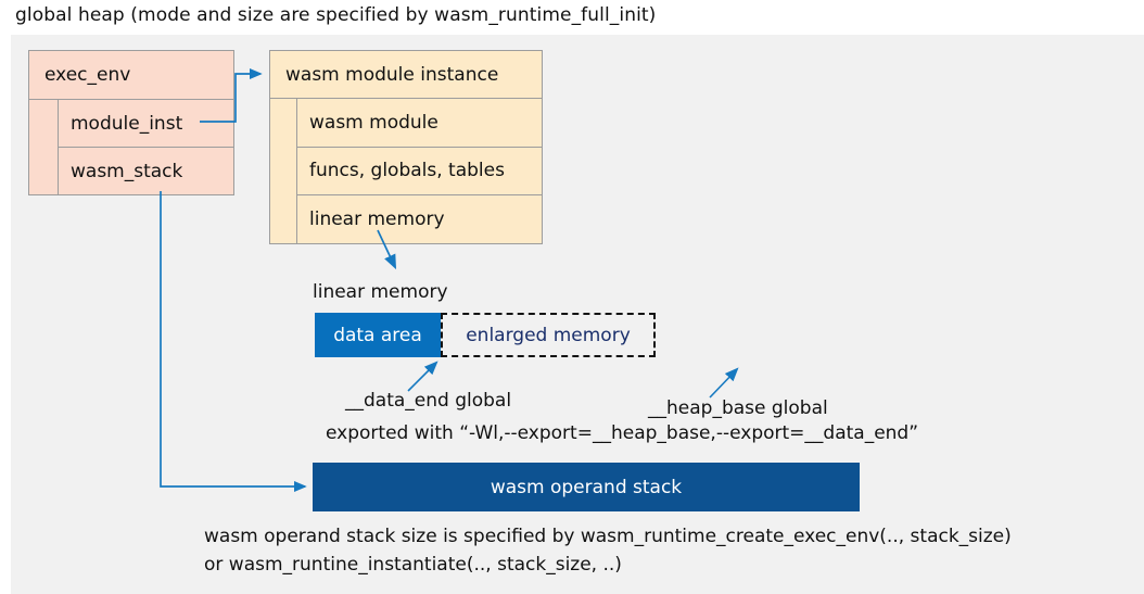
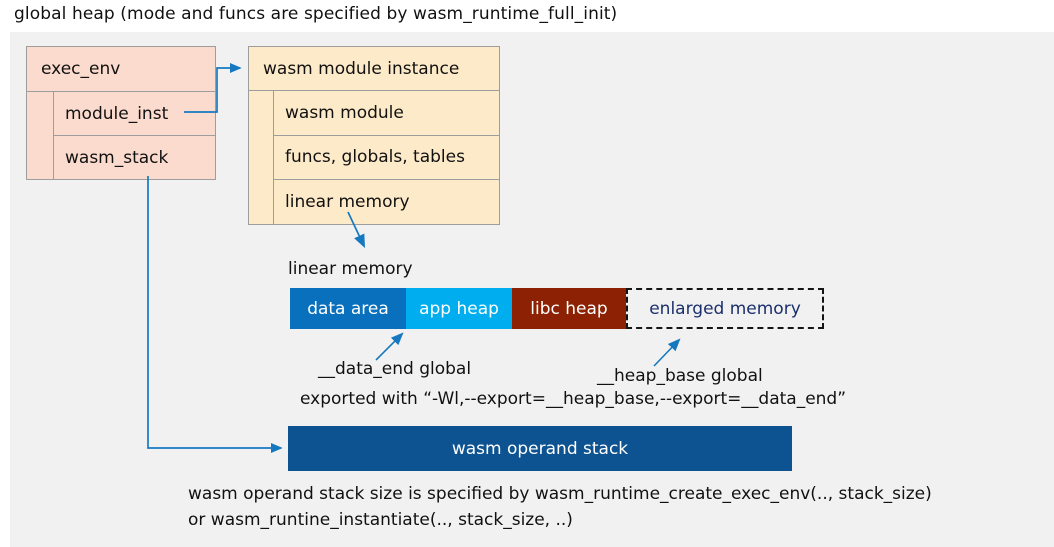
- global heap (mode and size are specified by wasm_runtime_full_init)
+ global heap (mode and funcs are specified by wasm_runtime_full_init)
  exec_env
  module_inst
  wasm_stack
  wasm module instance
  wasm module
  funcs, globals, tables
  linear memory
  linear memory
  data area
+ app heap
+ libc heap
  enlarged memory
  __data_end global
  __heap_base global
  exported with “-Wl,--export=__heap_base,--export=__data_end”
  wasm operand stack
  wasm operand stack size is specified by wasm_runtime_create_exec_env(.., stack_size)
  or wasm_runtine_instantiate(.., stack_size, ..)
